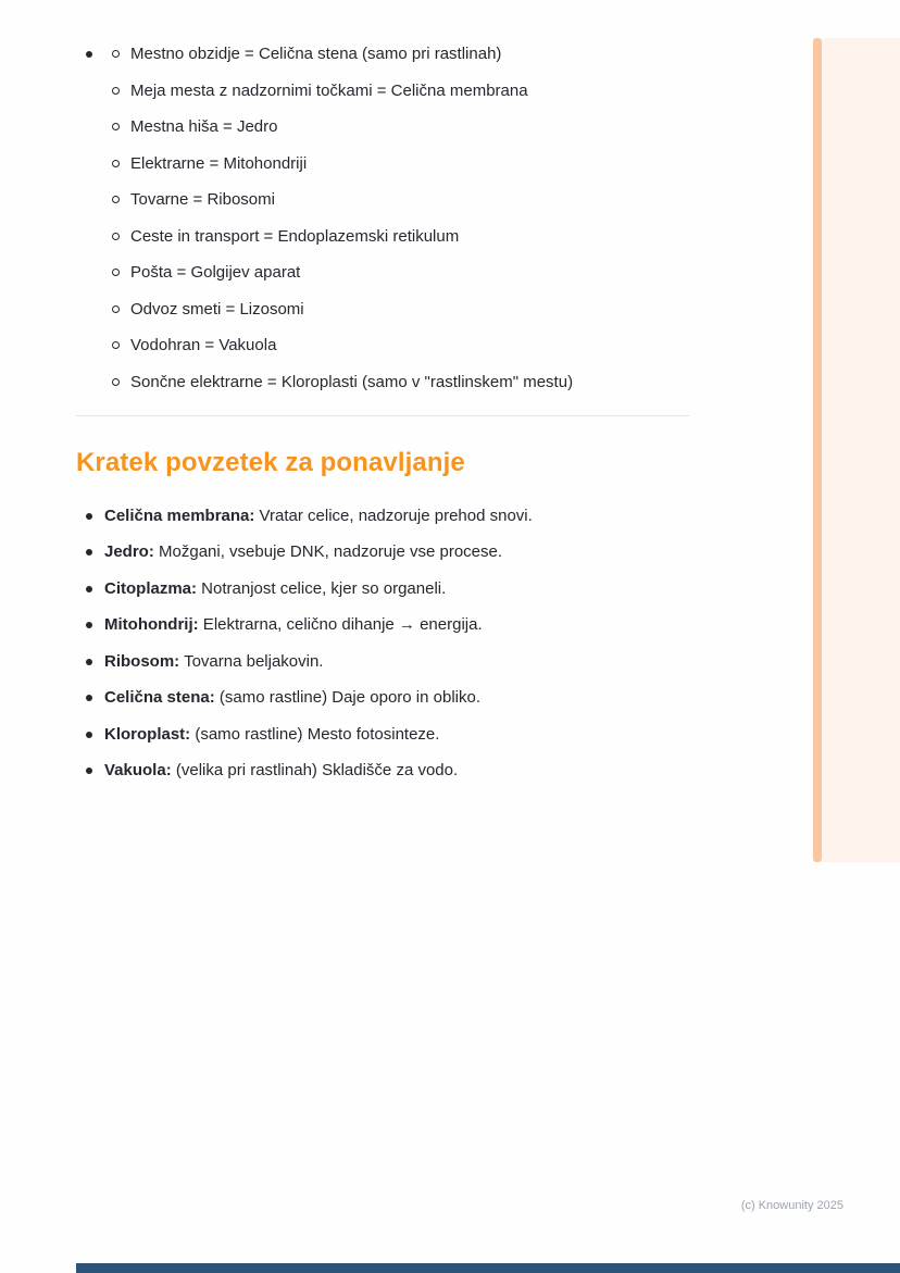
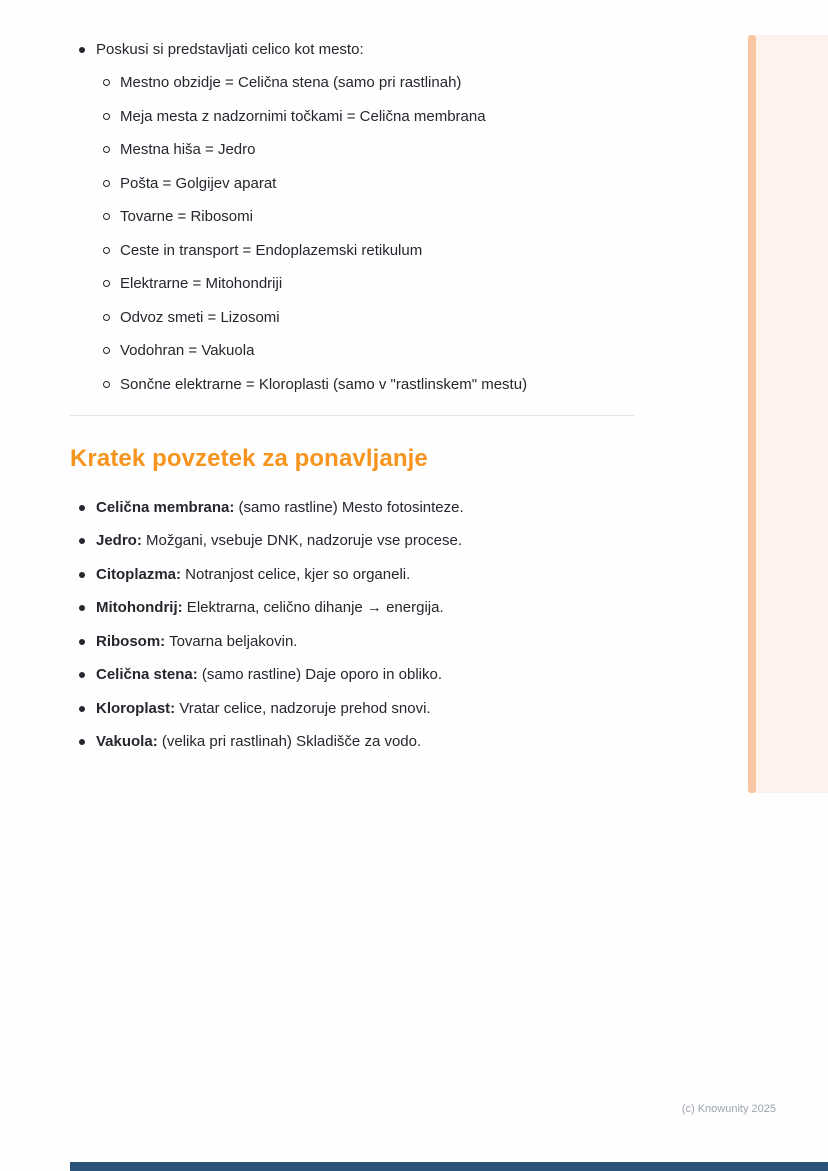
+ Poskusi si predstavljati celico kot mesto:
  Mestno obzidje = Celična stena (samo pri rastlinah)
  Meja mesta z nadzornimi točkami = Celična membrana
  Mestna hiša = Jedro
- Elektrarne = Mitohondriji
+ Pošta = Golgijev aparat
  Tovarne = Ribosomi
  Ceste in transport = Endoplazemski retikulum
- Pošta = Golgijev aparat
+ Elektrarne = Mitohondriji
  Odvoz smeti = Lizosomi
  Vodohran = Vakuola
  Sončne elektrarne = Kloroplasti (samo v "rastlinskem" mestu)
  Kratek povzetek za ponavljanje
- Celična membrana: Vratar celice, nadzoruje prehod snovi.
+ Celična membrana: (samo rastline) Mesto fotosinteze.
  Jedro: Možgani, vsebuje DNK, nadzoruje vse procese.
  Citoplazma: Notranjost celice, kjer so organeli.
  Mitohondrij: Elektrarna, celično dihanje → energija.
  Ribosom: Tovarna beljakovin.
  Celična stena: (samo rastline) Daje oporo in obliko.
- Kloroplast: (samo rastline) Mesto fotosinteze.
+ Kloroplast: Vratar celice, nadzoruje prehod snovi.
  Vakuola: (velika pri rastlinah) Skladišče za vodo.
  (c) Knowunity 2025
